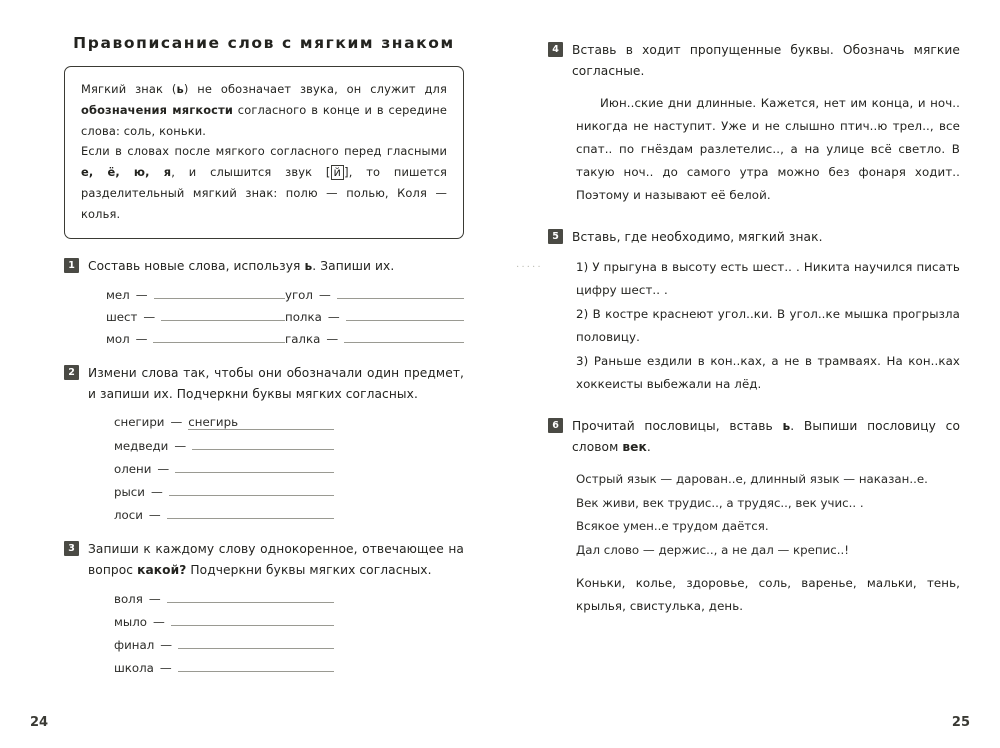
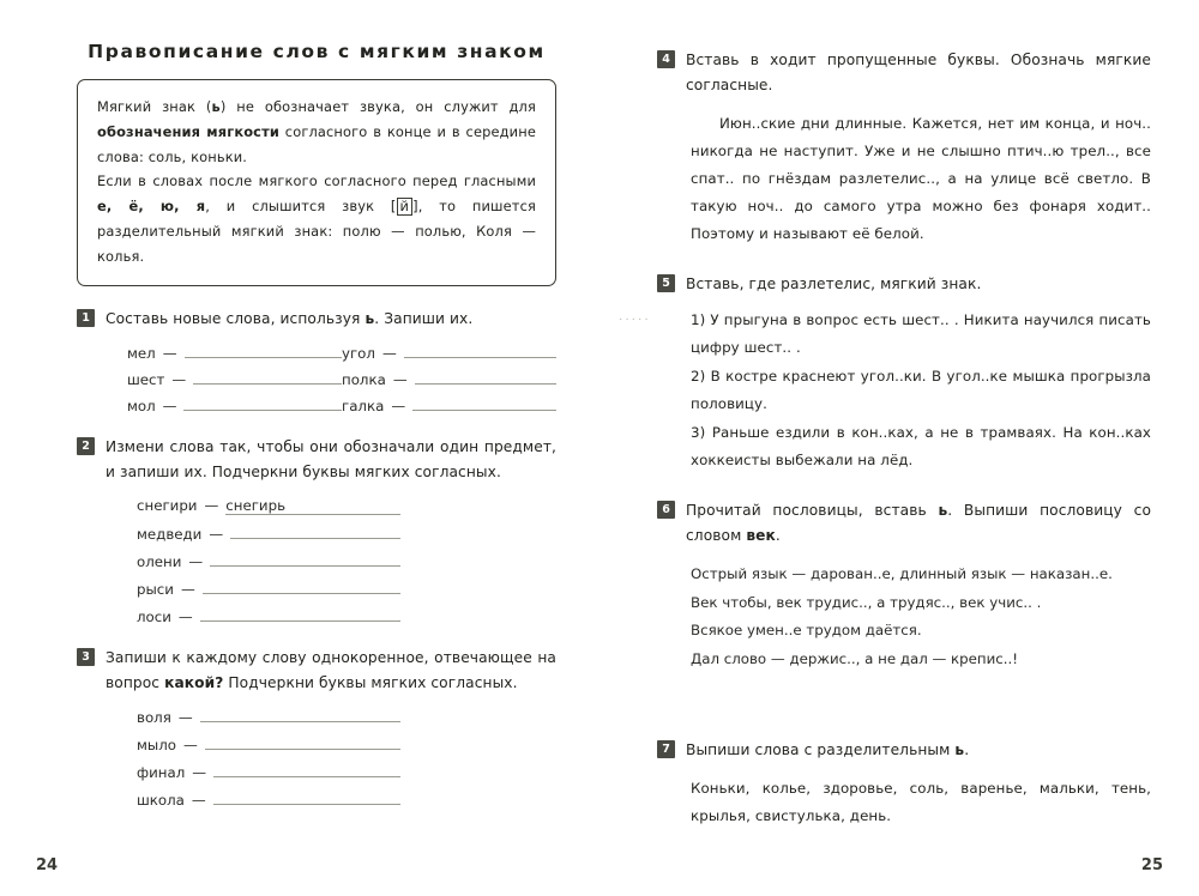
  Правописание слов с мягким знаком
  Мягкий знак (ь) не обозначает звука, он служит для обозначения мягкости согласного в конце и в середине слова: соль, коньки.
  Если в словах после мягкого согласного перед гласными е, ё, ю, я, и слышится звук [ й ], то пишется разделительный мягкий знак: полю — полью, Коля — колья.
  1
  Составь новые слова, используя ь. Запиши их.
  мел
  —
  угол
  —
  шест
  —
  полка
  —
  мол
  —
  галка
  —
  2
  Измени слова так, чтобы они обозначали один предмет, и запиши их. Подчеркни буквы мягких согласных.
  снегири
  —
  снегирь
  медведи
  —
  олени
  —
  рыси
  —
  лоси
  —
  3
  Запиши к каждому слову однокоренное, отвечающее на вопрос какой? Подчеркни буквы мягких согласных.
  воля
  —
  мыло
  —
  финал
  —
  школа
  —
  24
  4
  Вставь в ходит пропущенные буквы. Обозначь мягкие согласные.
  Июн..ские дни длинные. Кажется, нет им конца, и ноч.. никогда не наступит. Уже и не слышно птич..ю трел.., все спат.. по гнёздам разлетелис.., а на улице всё светло. В такую ноч.. до самого утра можно без фонаря ходит.. Поэтому и называют её белой.
  5
- Вставь, где необходимо, мягкий знак.
+ Вставь, где разлетелис, мягкий знак.
- 1) У прыгуна в высоту есть шест.. . Никита научился писать цифру шест.. .
+ 1) У прыгуна в вопрос есть шест.. . Никита научился писать цифру шест.. .
  2) В костре краснеют угол..ки. В угол..ке мышка прогрызла половицу.
  3) Раньше ездили в кон..ках, а не в трамваях. На кон..ках хоккеисты выбежали на лёд.
  6
  Прочитай пословицы, вставь ь. Выпиши пословицу со словом век.
  Острый язык — дарован..е, длинный язык — наказан..е.
- Век живи, век трудис.., а трудяс.., век учис.. .
+ Век чтобы, век трудис.., а трудяс.., век учис.. .
  Всякое умен..е трудом даётся.
  Дал слово — держис.., а не дал — крепис..!
+ 7
+ Выпиши слова с разделительным ь.
  Коньки, колье, здоровье, соль, варенье, мальки, тень, крылья, свистулька, день.
  ·····
  25
